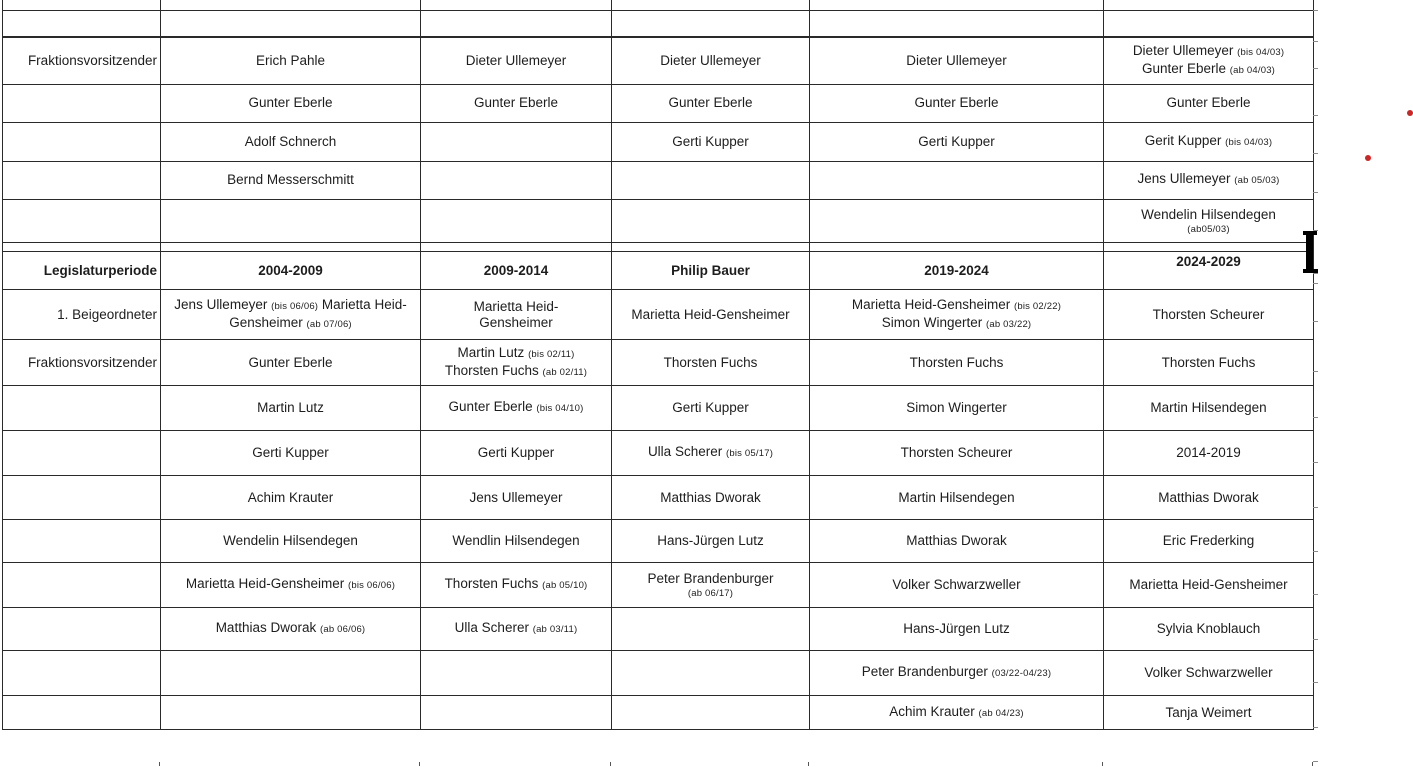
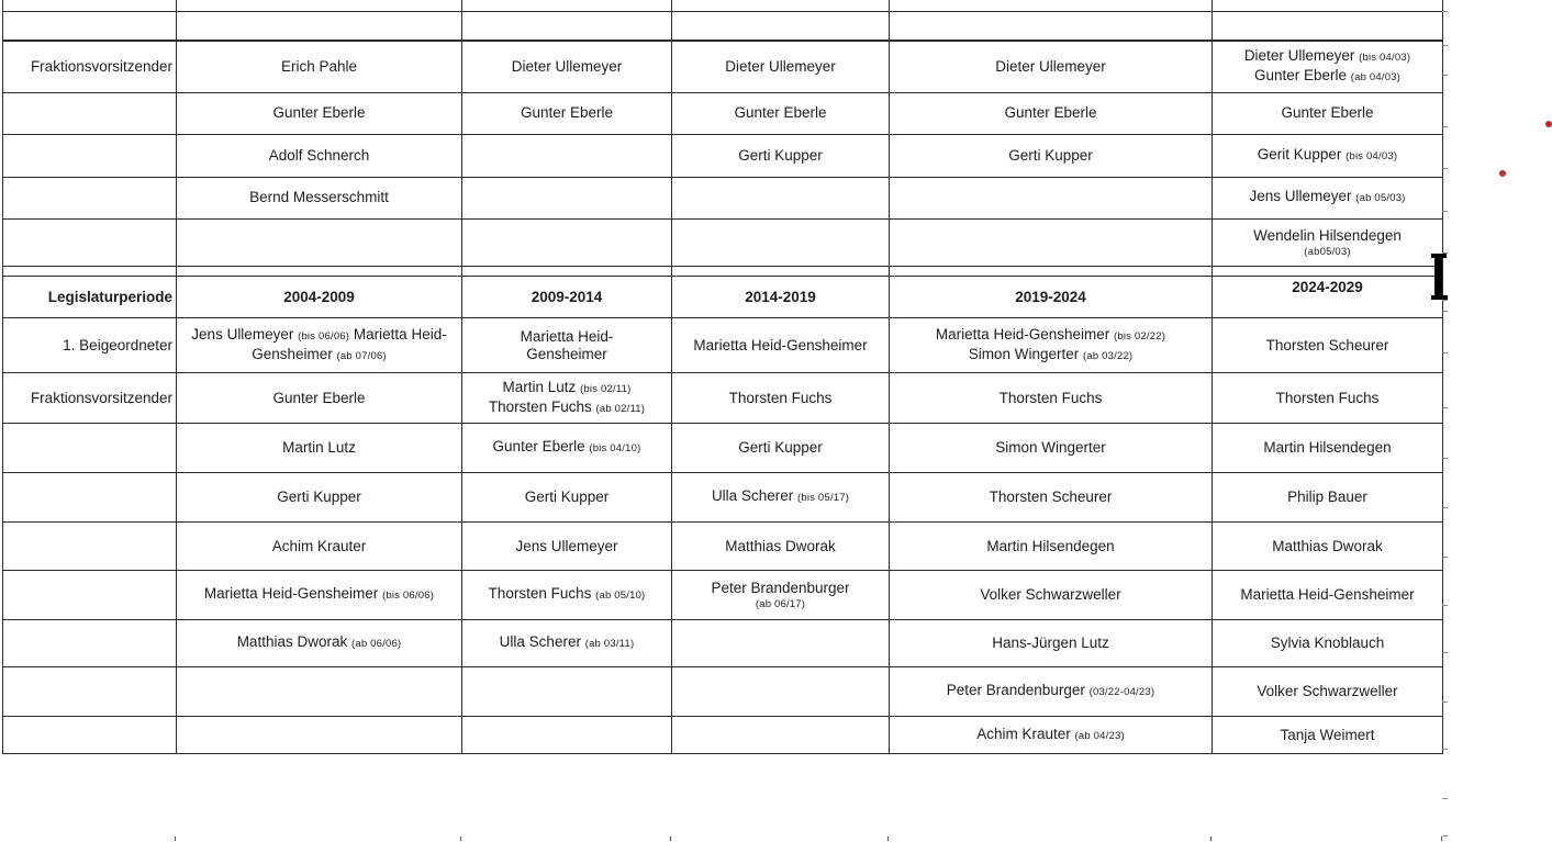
  Fraktionsvorsitzender	Erich Pahle	Dieter Ullemeyer	Dieter Ullemeyer	Dieter Ullemeyer	Dieter Ullemeyer (bis 04/03)Gunter Eberle (ab 04/03)
  	Gunter Eberle	Gunter Eberle	Gunter Eberle	Gunter Eberle	Gunter Eberle
  	Adolf Schnerch		Gerti Kupper	Gerti Kupper	Gerit Kupper (bis 04/03)
  	Bernd Messerschmitt				Jens Ullemeyer (ab 05/03)
  					Wendelin Hilsendegen(ab05/03)
- Legislaturperiode	2004-2009	2009-2014	Philip Bauer	2019-2024	2024-2029
+ Legislaturperiode	2004-2009	2009-2014	2014-2019	2019-2024	2024-2029
  1. Beigeordneter	Jens Ullemeyer (bis 06/06) Marietta Heid-Gensheimer (ab 07/06)	Marietta Heid-Gensheimer	Marietta Heid-Gensheimer	Marietta Heid-Gensheimer (bis 02/22)Simon Wingerter (ab 03/22)	Thorsten Scheurer
  Fraktionsvorsitzender	Gunter Eberle	Martin Lutz (bis 02/11)Thorsten Fuchs (ab 02/11)	Thorsten Fuchs	Thorsten Fuchs	Thorsten Fuchs
  	Martin Lutz	Gunter Eberle (bis 04/10)	Gerti Kupper	Simon Wingerter	Martin Hilsendegen
- 	Gerti Kupper	Gerti Kupper	Ulla Scherer (bis 05/17)	Thorsten Scheurer	2014-2019
+ 	Gerti Kupper	Gerti Kupper	Ulla Scherer (bis 05/17)	Thorsten Scheurer	Philip Bauer
  	Achim Krauter	Jens Ullemeyer	Matthias Dworak	Martin Hilsendegen	Matthias Dworak
- 	Wendelin Hilsendegen	Wendlin Hilsendegen	Hans-Jürgen Lutz	Matthias Dworak	Eric Frederking
  	Marietta Heid-Gensheimer (bis 06/06)	Thorsten Fuchs (ab 05/10)	Peter Brandenburger(ab 06/17)	Volker Schwarzweller	Marietta Heid-Gensheimer
  	Matthias Dworak (ab 06/06)	Ulla Scherer (ab 03/11)		Hans-Jürgen Lutz	Sylvia Knoblauch
  				Peter Brandenburger (03/22-04/23)	Volker Schwarzweller
  				Achim Krauter (ab 04/23)	Tanja Weimert
